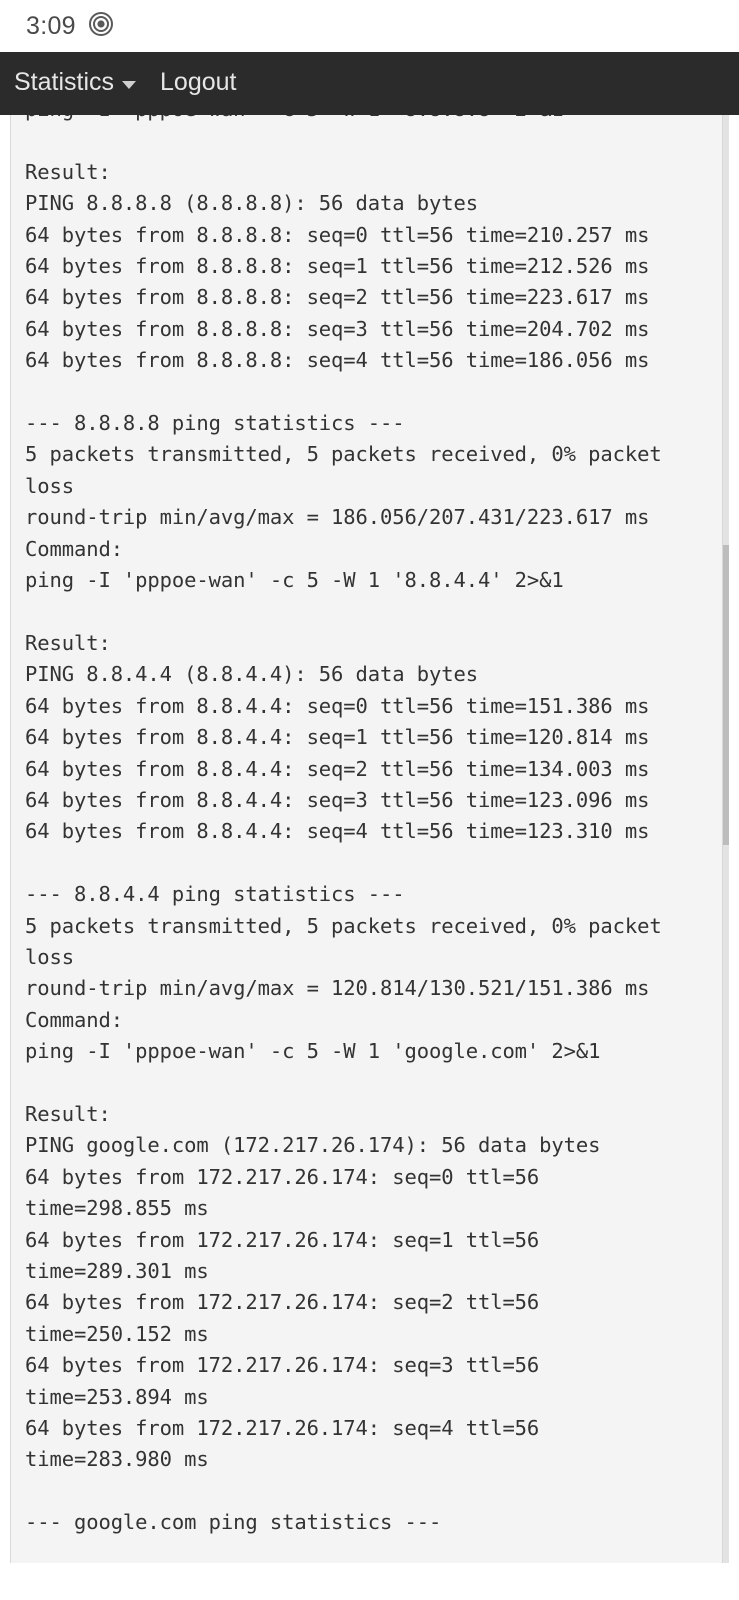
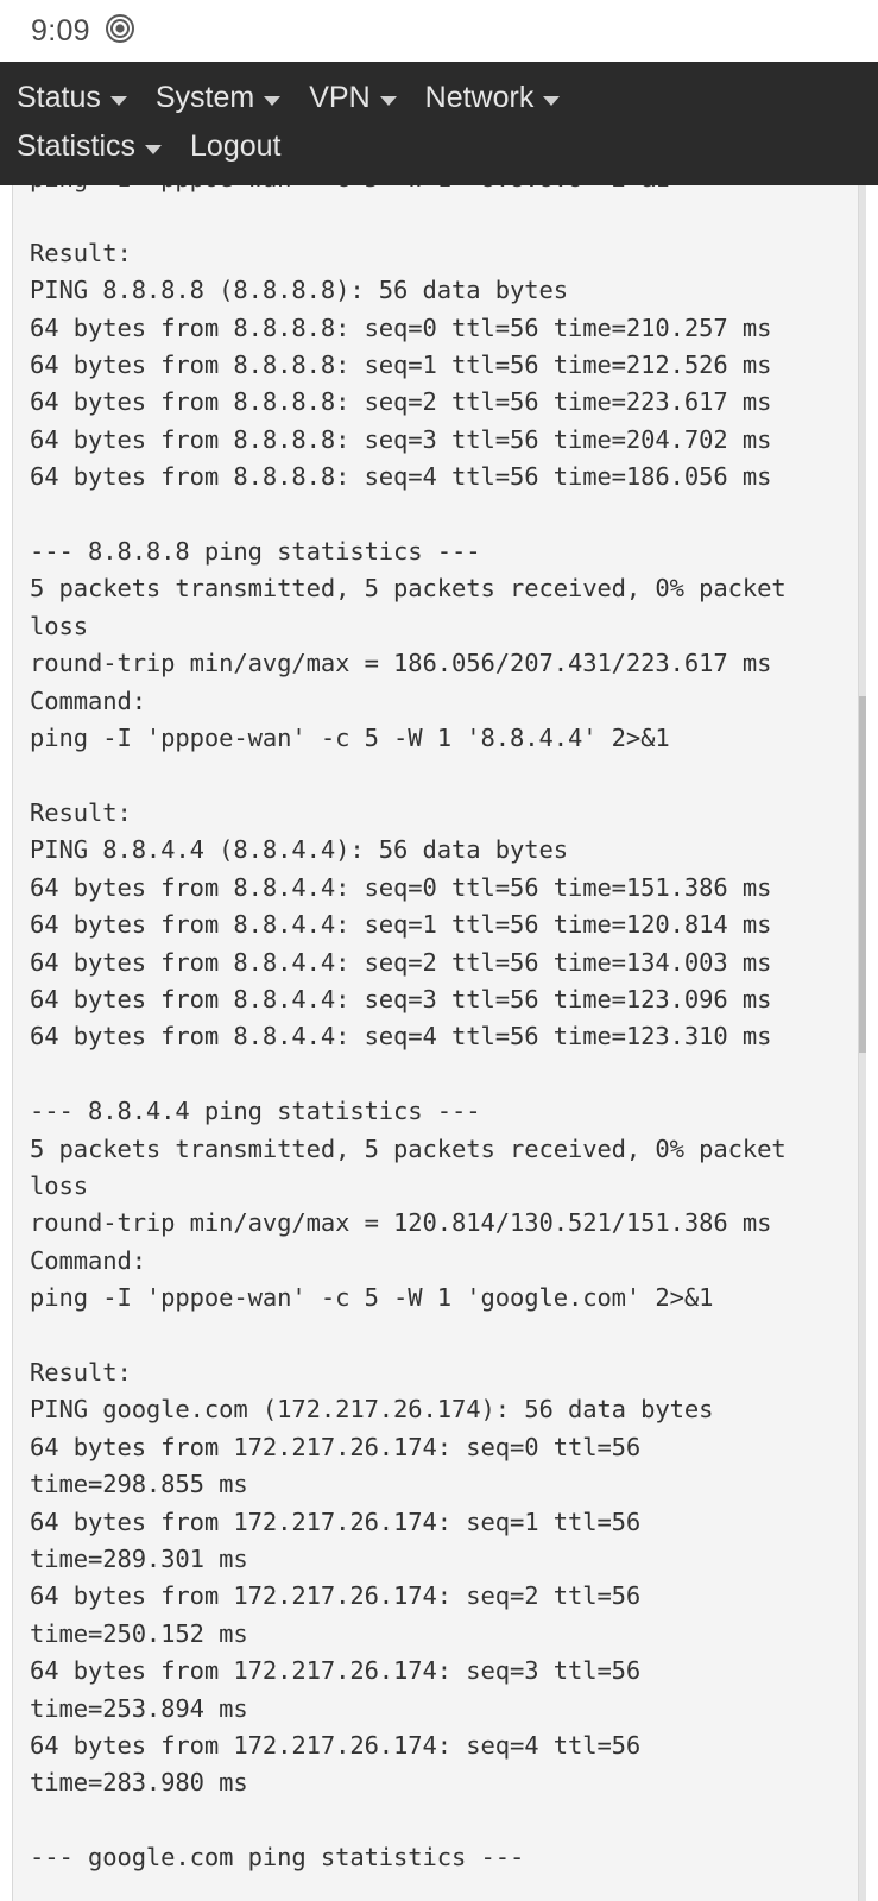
- 3:09
+ 9:09
+ Status
+ System
+ VPN
+ Network
  Statistics
  Logout
  Result:
  PING 8.8.8.8 (8.8.8.8): 56 data bytes
  64 bytes from 8.8.8.8: seq=0 ttl=56 time=210.257 ms
  64 bytes from 8.8.8.8: seq=1 ttl=56 time=212.526 ms
  64 bytes from 8.8.8.8: seq=2 ttl=56 time=223.617 ms
  64 bytes from 8.8.8.8: seq=3 ttl=56 time=204.702 ms
  64 bytes from 8.8.8.8: seq=4 ttl=56 time=186.056 ms
  --- 8.8.8.8 ping statistics ---
  5 packets transmitted, 5 packets received, 0% packet
  loss
  round-trip min/avg/max = 186.056/207.431/223.617 ms
  Command:
  ping -I 'pppoe-wan' -c 5 -W 1 '8.8.4.4' 2>&1
  Result:
  PING 8.8.4.4 (8.8.4.4): 56 data bytes
  64 bytes from 8.8.4.4: seq=0 ttl=56 time=151.386 ms
  64 bytes from 8.8.4.4: seq=1 ttl=56 time=120.814 ms
  64 bytes from 8.8.4.4: seq=2 ttl=56 time=134.003 ms
  64 bytes from 8.8.4.4: seq=3 ttl=56 time=123.096 ms
  64 bytes from 8.8.4.4: seq=4 ttl=56 time=123.310 ms
  --- 8.8.4.4 ping statistics ---
  5 packets transmitted, 5 packets received, 0% packet
  loss
  round-trip min/avg/max = 120.814/130.521/151.386 ms
  Command:
  ping -I 'pppoe-wan' -c 5 -W 1 'google.com' 2>&1
  Result:
  PING google.com (172.217.26.174): 56 data bytes
  64 bytes from 172.217.26.174: seq=0 ttl=56
  time=298.855 ms
  64 bytes from 172.217.26.174: seq=1 ttl=56
  time=289.301 ms
  64 bytes from 172.217.26.174: seq=2 ttl=56
  time=250.152 ms
  64 bytes from 172.217.26.174: seq=3 ttl=56
  time=253.894 ms
  64 bytes from 172.217.26.174: seq=4 ttl=56
  time=283.980 ms
  --- google.com ping statistics ---
